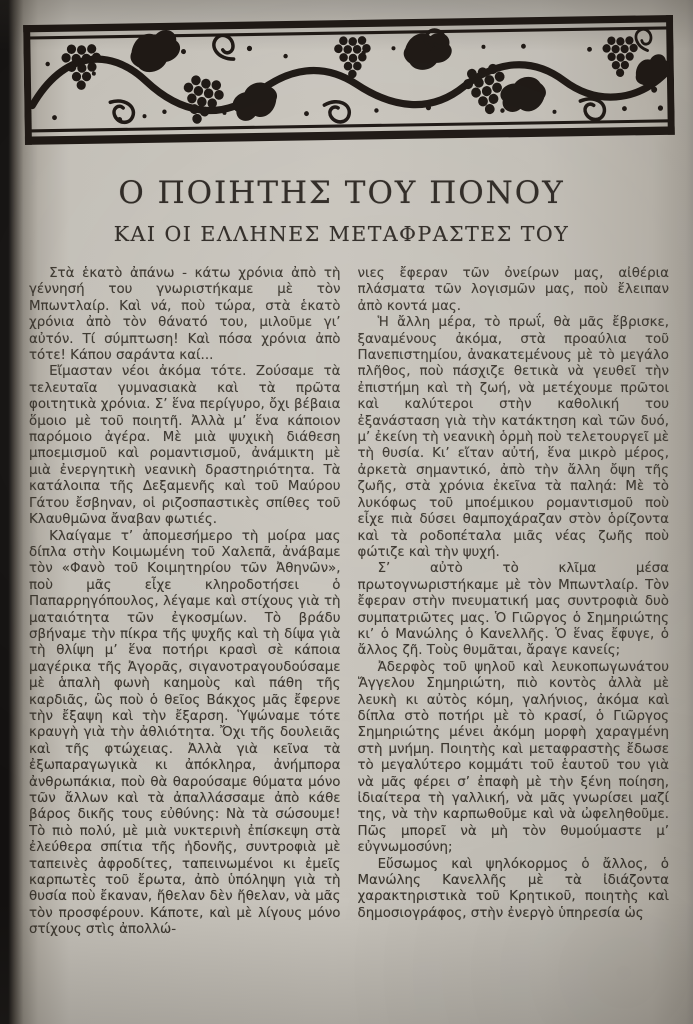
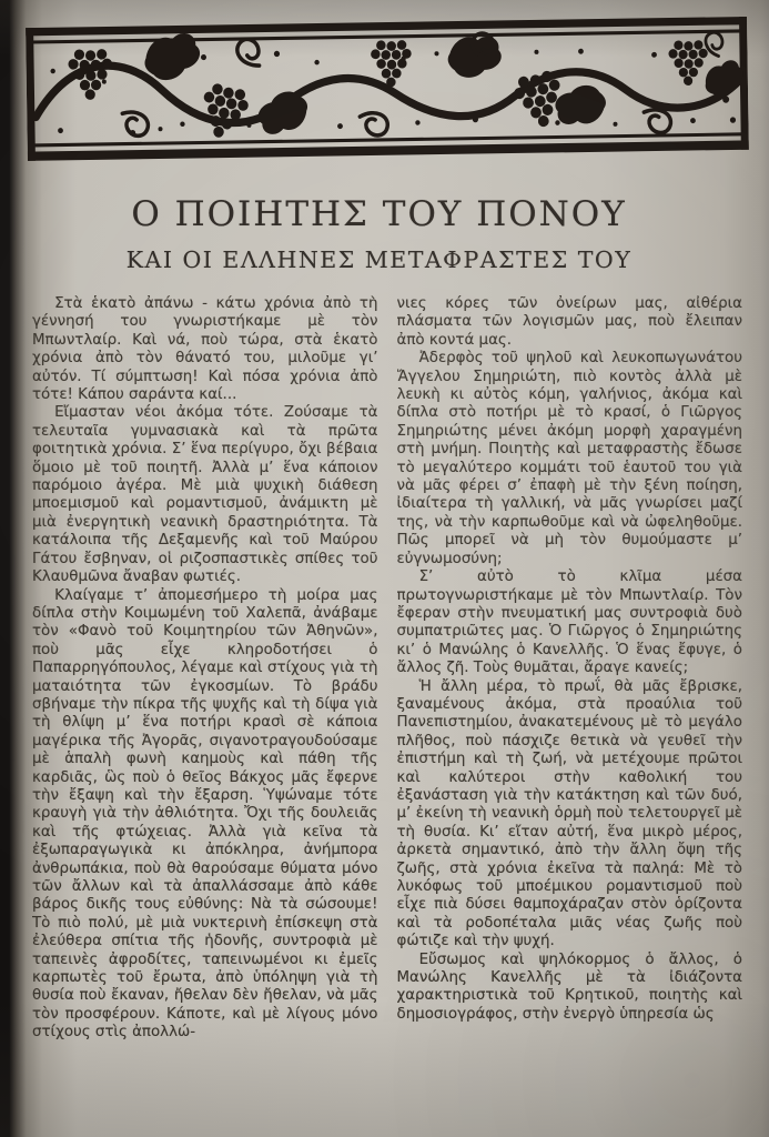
  Ο ΠΟΙΗΤΗΣ ΤΟΥ ΠΟΝΟΥ
  ΚΑΙ ΟΙ ΕΛΛΗΝΕΣ ΜΕΤΑΦΡΑΣΤΕΣ ΤΟΥ
  Στὰ ἑκατὸ ἀπάνω - κάτω χρόνια ἀπὸ τὴ γέννησή του γνωριστήκαμε μὲ τὸν Μπωντλαίρ. Καὶ νά, ποὺ τώρα, στὰ ἑκατὸ χρόνια ἀπὸ τὸν θάνατό του, μιλοῦμε γι’ αὐτόν. Τί σύμπτωση! Καὶ πόσα χρόνια ἀπὸ τότε! Κάπου σαράντα καί...
  Εἴμασταν νέοι ἀκόμα τότε. Ζούσαμε τὰ τελευταῖα γυμνασιακὰ καὶ τὰ πρῶτα φοιτητικὰ χρόνια. Σ’ ἕνα περίγυρο, ὄχι βέβαια ὅμοιο μὲ τοῦ ποιητῆ. Ἀλλὰ μ’ ἕνα κάποιον παρόμοιο ἀγέρα. Μὲ μιὰ ψυχικὴ διάθεση μποεμισμοῦ καὶ ρομαντισμοῦ, ἀνάμικτη μὲ μιὰ ἐνεργητικὴ νεανικὴ δραστηριότητα. Τὰ κατάλοιπα τῆς Δεξαμενῆς καὶ τοῦ Μαύρου Γάτου ἔσβηναν, οἱ ριζοσπαστικὲς σπίθες τοῦ Κλαυθμῶνα ἄναβαν φωτιές.
  Κλαίγαμε τ’ ἀπομεσήμερο τὴ μοίρα μας δίπλα στὴν Κοιμωμένη τοῦ Χαλεπᾶ, ἀνάβαμε τὸν «Φανὸ τοῦ Κοιμητηρίου τῶν Ἀθηνῶν», ποὺ μᾶς εἶχε κληροδοτήσει ὁ Παπαρρηγόπουλος, λέγαμε καὶ στίχους γιὰ τὴ ματαιότητα τῶν ἐγκοσμίων. Τὸ βράδυ σβήναμε τὴν πίκρα τῆς ψυχῆς καὶ τὴ δίψα γιὰ τὴ θλίψη μ’ ἕνα ποτήρι κρασὶ σὲ κάποια μαγέρικα τῆς Ἀγορᾶς, σιγανοτραγουδούσαμε μὲ ἁπαλὴ φωνὴ καημοὺς καὶ πάθη τῆς καρδιᾶς, ὣς ποὺ ὁ θεῖος Βάκχος μᾶς ἔφερνε τὴν ἔξαψη καὶ τὴν ἔξαρση. Ὑψώναμε τότε κραυγὴ γιὰ τὴν ἀθλιότητα. Ὄχι τῆς δουλειᾶς καὶ τῆς φτώχειας. Ἀλλὰ γιὰ κεῖνα τὰ ἐξωπαραγωγικὰ κι ἀπόκληρα, ἀνήμπορα ἀνθρωπάκια, ποὺ θὰ θαρούσαμε θύματα μόνο τῶν ἄλλων καὶ τὰ ἀπαλλάσσαμε ἀπὸ κάθε βάρος δικῆς τους εὐθύνης: Νὰ τὰ σώσουμε! Τὸ πιὸ πολύ, μὲ μιὰ νυκτερινὴ ἐπίσκεψη στὰ ἐλεύθερα σπίτια τῆς ἡδονῆς, συντροφιὰ μὲ ταπεινὲς ἀφροδίτες, ταπεινωμένοι κι ἐμεῖς καρπωτὲς τοῦ ἔρωτα, ἀπὸ ὑπόληψη γιὰ τὴ θυσία ποὺ ἔκαναν, ἤθελαν δὲν ἤθελαν, νὰ μᾶς τὸν προσφέρουν. Κάποτε, καὶ μὲ λίγους μόνο στίχους στὶς ἀπολλώ-
- νιες ἔφεραν τῶν ὀνείρων μας, αἰθέρια πλάσματα τῶν λογισμῶν μας, ποὺ ἔλειπαν ἀπὸ κοντά μας.
+ νιες κόρες τῶν ὀνείρων μας, αἰθέρια πλάσματα τῶν λογισμῶν μας, ποὺ ἔλειπαν ἀπὸ κοντά μας.
- Ἡ ἄλλη μέρα, τὸ πρωΐ, θὰ μᾶς ἔβρισκε, ξαναμένους ἀκόμα, στὰ προαύλια τοῦ Πανεπιστημίου, ἀνακατεμένους μὲ τὸ μεγάλο πλῆθος, ποὺ πάσχιζε θετικὰ νὰ γευθεῖ τὴν ἐπιστήμη καὶ τὴ ζωή, νὰ μετέχουμε πρῶτοι καὶ καλύτεροι στὴν καθολική του ἐξανάσταση γιὰ τὴν κατάκτηση καὶ τῶν δυό, μ’ ἐκείνη τὴ νεανικὴ ὁρμὴ ποὺ τελετουργεῖ μὲ τὴ θυσία. Κι’ εἴταν αὐτή, ἕνα μικρὸ μέρος, ἀρκετὰ σημαντικό, ἀπὸ τὴν ἄλλη ὄψη τῆς ζωῆς, στὰ χρόνια ἐκεῖνα τὰ παληά: Μὲ τὸ λυκόφως τοῦ μποέμικου ρομαντισμοῦ ποὺ εἶχε πιὰ δύσει θαμποχάραζαν στὸν ὁρίζοντα καὶ τὰ ροδοπέταλα μιᾶς νέας ζωῆς ποὺ φώτιζε καὶ τὴν ψυχή.
+ Ἀδερφὸς τοῦ ψηλοῦ καὶ λευκοπωγωνάτου Ἄγγελου Σημηριώτη, πιὸ κοντὸς ἀλλὰ μὲ λευκὴ κι αὐτὸς κόμη, γαλήνιος, ἀκόμα καὶ δίπλα στὸ ποτήρι μὲ τὸ κρασί, ὁ Γιῶργος Σημηριώτης μένει ἀκόμη μορφὴ χαραγμένη στὴ μνήμη. Ποιητὴς καὶ μεταφραστὴς ἔδωσε τὸ μεγαλύτερο κομμάτι τοῦ ἑαυτοῦ του γιὰ νὰ μᾶς φέρει σ’ ἐπαφὴ μὲ τὴν ξένη ποίηση, ἰδιαίτερα τὴ γαλλική, νὰ μᾶς γνωρίσει μαζί της, νὰ τὴν καρπωθοῦμε καὶ νὰ ὠφεληθοῦμε. Πῶς μπορεῖ νὰ μὴ τὸν θυμούμαστε μ’ εὐγνωμοσύνη;
  Σ’ αὐτὸ τὸ κλῖμα μέσα πρωτογνωριστήκαμε μὲ τὸν Μπωντλαίρ. Τὸν ἔφεραν στὴν πνευματική μας συντροφιὰ δυὸ συμπατριῶτες μας. Ὁ Γιῶργος ὁ Σημηριώτης κι’ ὁ Μανώλης ὁ Κανελλῆς. Ὁ ἕνας ἔφυγε, ὁ ἄλλος ζῆ. Τοὺς θυμᾶται, ἄραγε κανείς;
- Ἀδερφὸς τοῦ ψηλοῦ καὶ λευκοπωγωνάτου Ἄγγελου Σημηριώτη, πιὸ κοντὸς ἀλλὰ μὲ λευκὴ κι αὐτὸς κόμη, γαλήνιος, ἀκόμα καὶ δίπλα στὸ ποτήρι μὲ τὸ κρασί, ὁ Γιῶργος Σημηριώτης μένει ἀκόμη μορφὴ χαραγμένη στὴ μνήμη. Ποιητὴς καὶ μεταφραστὴς ἔδωσε τὸ μεγαλύτερο κομμάτι τοῦ ἑαυτοῦ του γιὰ νὰ μᾶς φέρει σ’ ἐπαφὴ μὲ τὴν ξένη ποίηση, ἰδιαίτερα τὴ γαλλική, νὰ μᾶς γνωρίσει μαζί της, νὰ τὴν καρπωθοῦμε καὶ νὰ ὠφεληθοῦμε. Πῶς μπορεῖ νὰ μὴ τὸν θυμούμαστε μ’ εὐγνωμοσύνη;
+ Ἡ ἄλλη μέρα, τὸ πρωΐ, θὰ μᾶς ἔβρισκε, ξαναμένους ἀκόμα, στὰ προαύλια τοῦ Πανεπιστημίου, ἀνακατεμένους μὲ τὸ μεγάλο πλῆθος, ποὺ πάσχιζε θετικὰ νὰ γευθεῖ τὴν ἐπιστήμη καὶ τὴ ζωή, νὰ μετέχουμε πρῶτοι καὶ καλύτεροι στὴν καθολική του ἐξανάσταση γιὰ τὴν κατάκτηση καὶ τῶν δυό, μ’ ἐκείνη τὴ νεανικὴ ὁρμὴ ποὺ τελετουργεῖ μὲ τὴ θυσία. Κι’ εἴταν αὐτή, ἕνα μικρὸ μέρος, ἀρκετὰ σημαντικό, ἀπὸ τὴν ἄλλη ὄψη τῆς ζωῆς, στὰ χρόνια ἐκεῖνα τὰ παληά: Μὲ τὸ λυκόφως τοῦ μποέμικου ρομαντισμοῦ ποὺ εἶχε πιὰ δύσει θαμποχάραζαν στὸν ὁρίζοντα καὶ τὰ ροδοπέταλα μιᾶς νέας ζωῆς ποὺ φώτιζε καὶ τὴν ψυχή.
  Εὔσωμος καὶ ψηλόκορμος ὁ ἄλλος, ὁ Μανώλης Κανελλῆς μὲ τὰ ἰδιάζοντα χαρακτηριστικὰ τοῦ Κρητικοῦ, ποιητὴς καὶ δημοσιογράφος, στὴν ἐνεργὸ ὑπηρεσία ὡς
